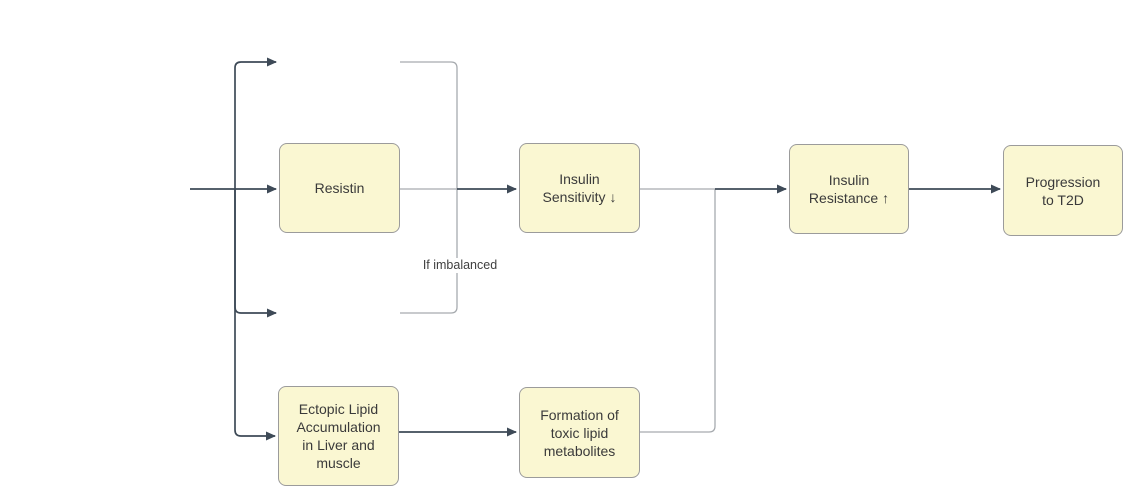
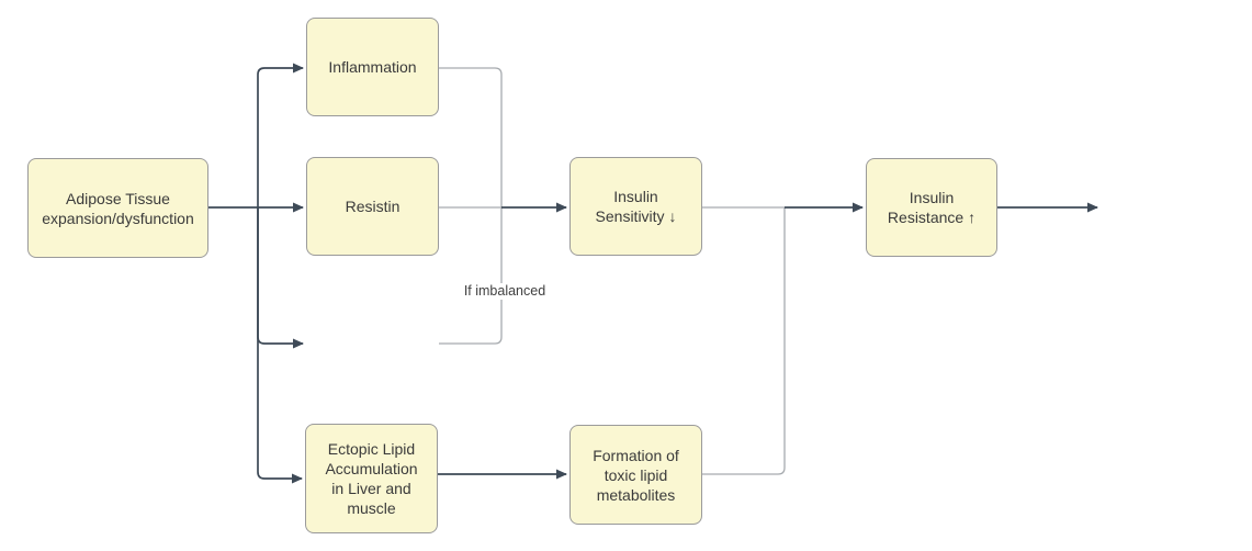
+ Adipose Tissue
+ expansion/dysfunction
+ Inflammation
  Resistin
  Ectopic Lipid
  Accumulation
  in Liver and
  muscle
  Insulin
  Sensitivity ↓
  Formation of
  toxic lipid
  metabolites
  Insulin
  Resistance ↑
- Progression
- to T2D
  If imbalanced
